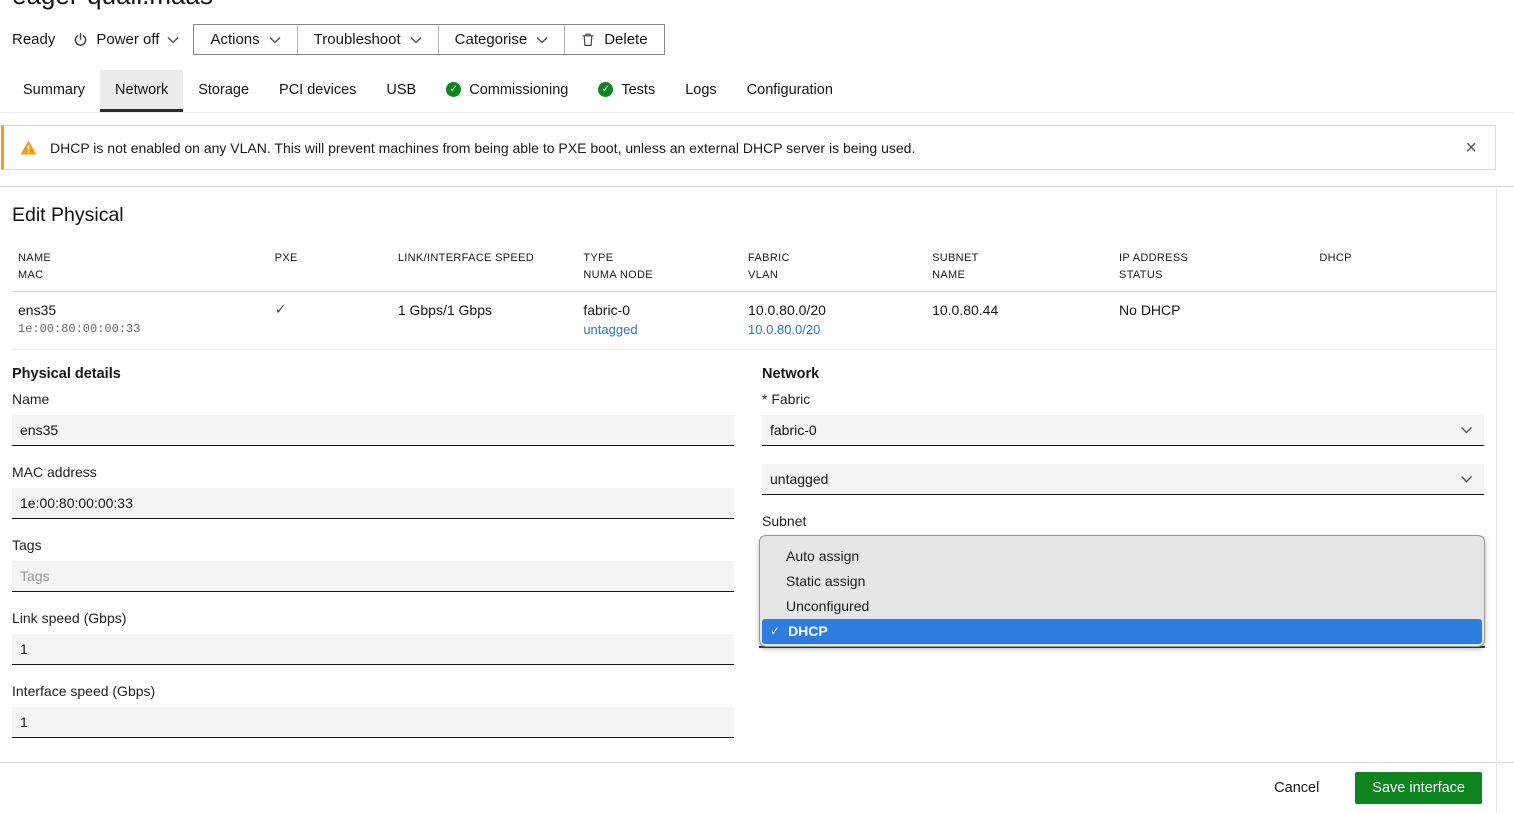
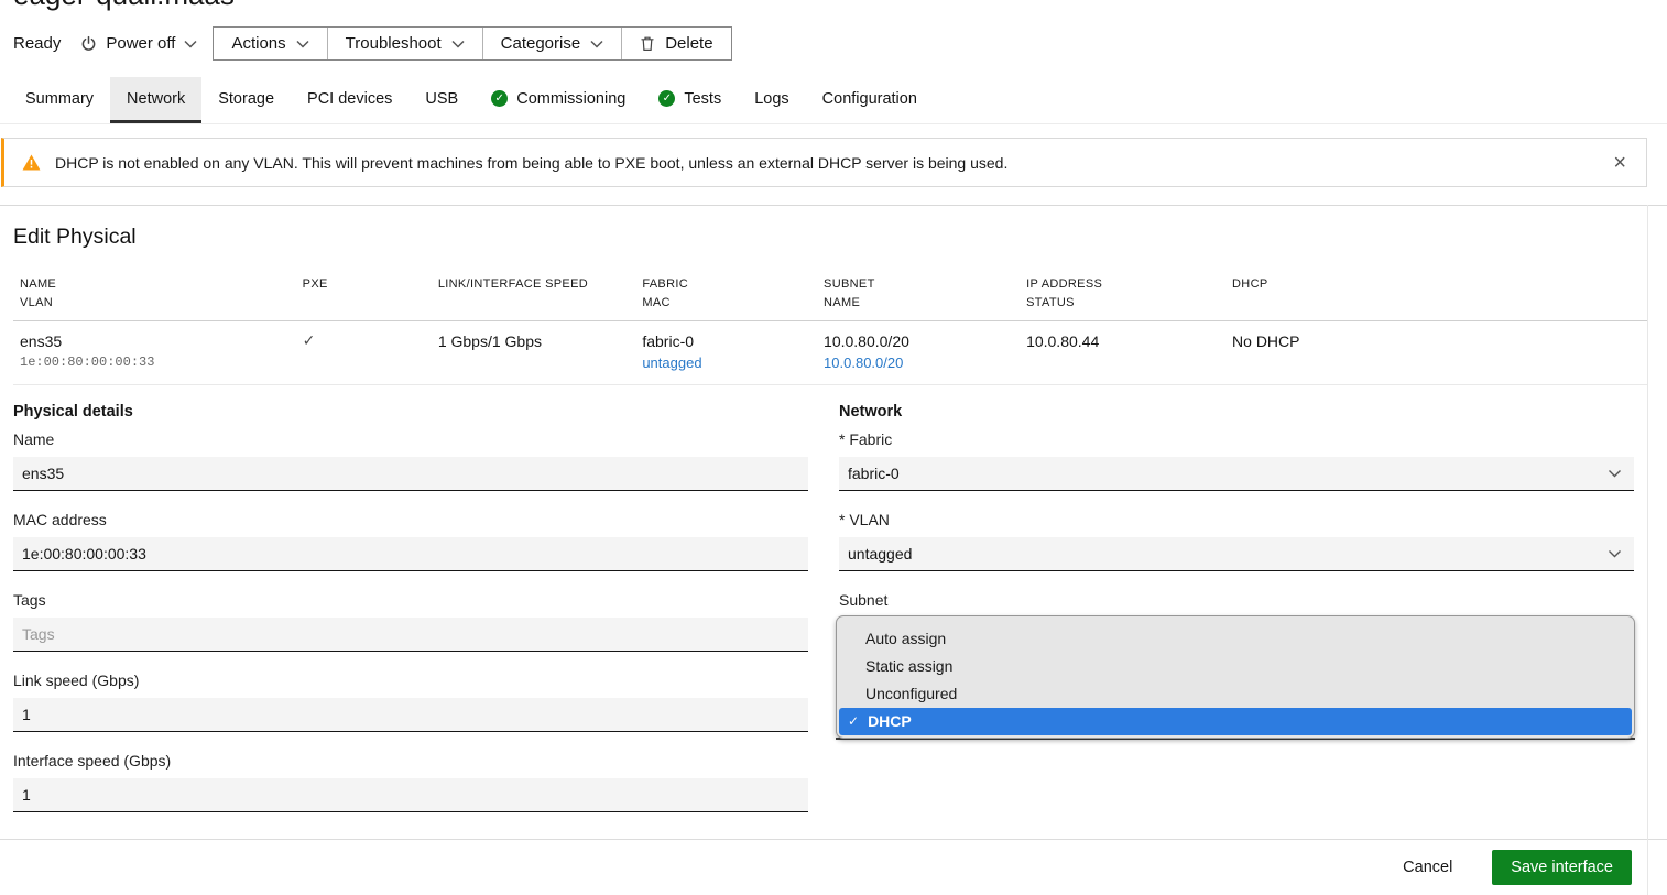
  Ready
  Power off
  Actions
  Troubleshoot
  Categorise
  Delete
  Summary
  Network
  Storage
  PCI devices
  USB
  ✓
  Commissioning
  ✓
  Tests
  Logs
  Configuration
  DHCP is not enabled on any VLAN. This will prevent machines from being able to PXE boot, unless an external DHCP server is being used.
  ×
  Edit Physical
  NAME
- MAC
+ VLAN
  PXE
  LINK/INTERFACE SPEED
- TYPE
- NUMA NODE
  FABRIC
- VLAN
+ MAC
  SUBNET
  NAME
  IP ADDRESS
  STATUS
  DHCP
  ens35
  1e:00:80:00:00:33
  ✓
  1 Gbps/1 Gbps
  fabric-0
  untagged
  10.0.80.0/20
  10.0.80.0/20
  10.0.80.44
  No DHCP
  Physical details
  Name
  ens35
  MAC address
  1e:00:80:00:00:33
  Tags
  Tags
  Link speed (Gbps)
  1
  Interface speed (Gbps)
  1
  Network
  * Fabric
  fabric-0
+ * VLAN
  untagged
  Subnet
  Auto assign
  Static assign
  Unconfigured
  ✓
  DHCP
  Cancel
  Save interface
